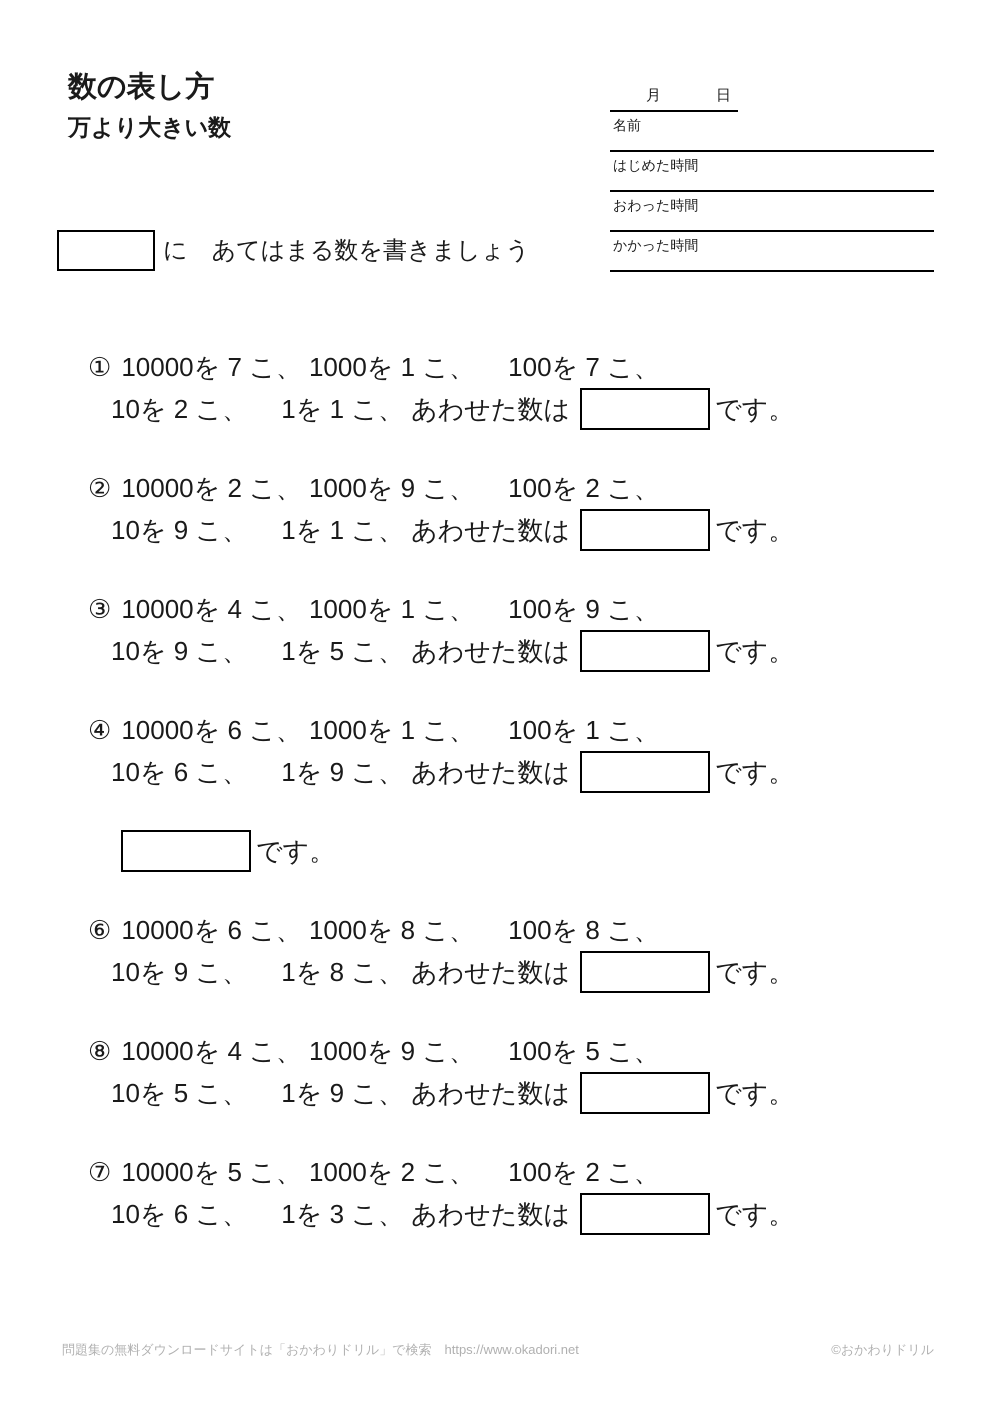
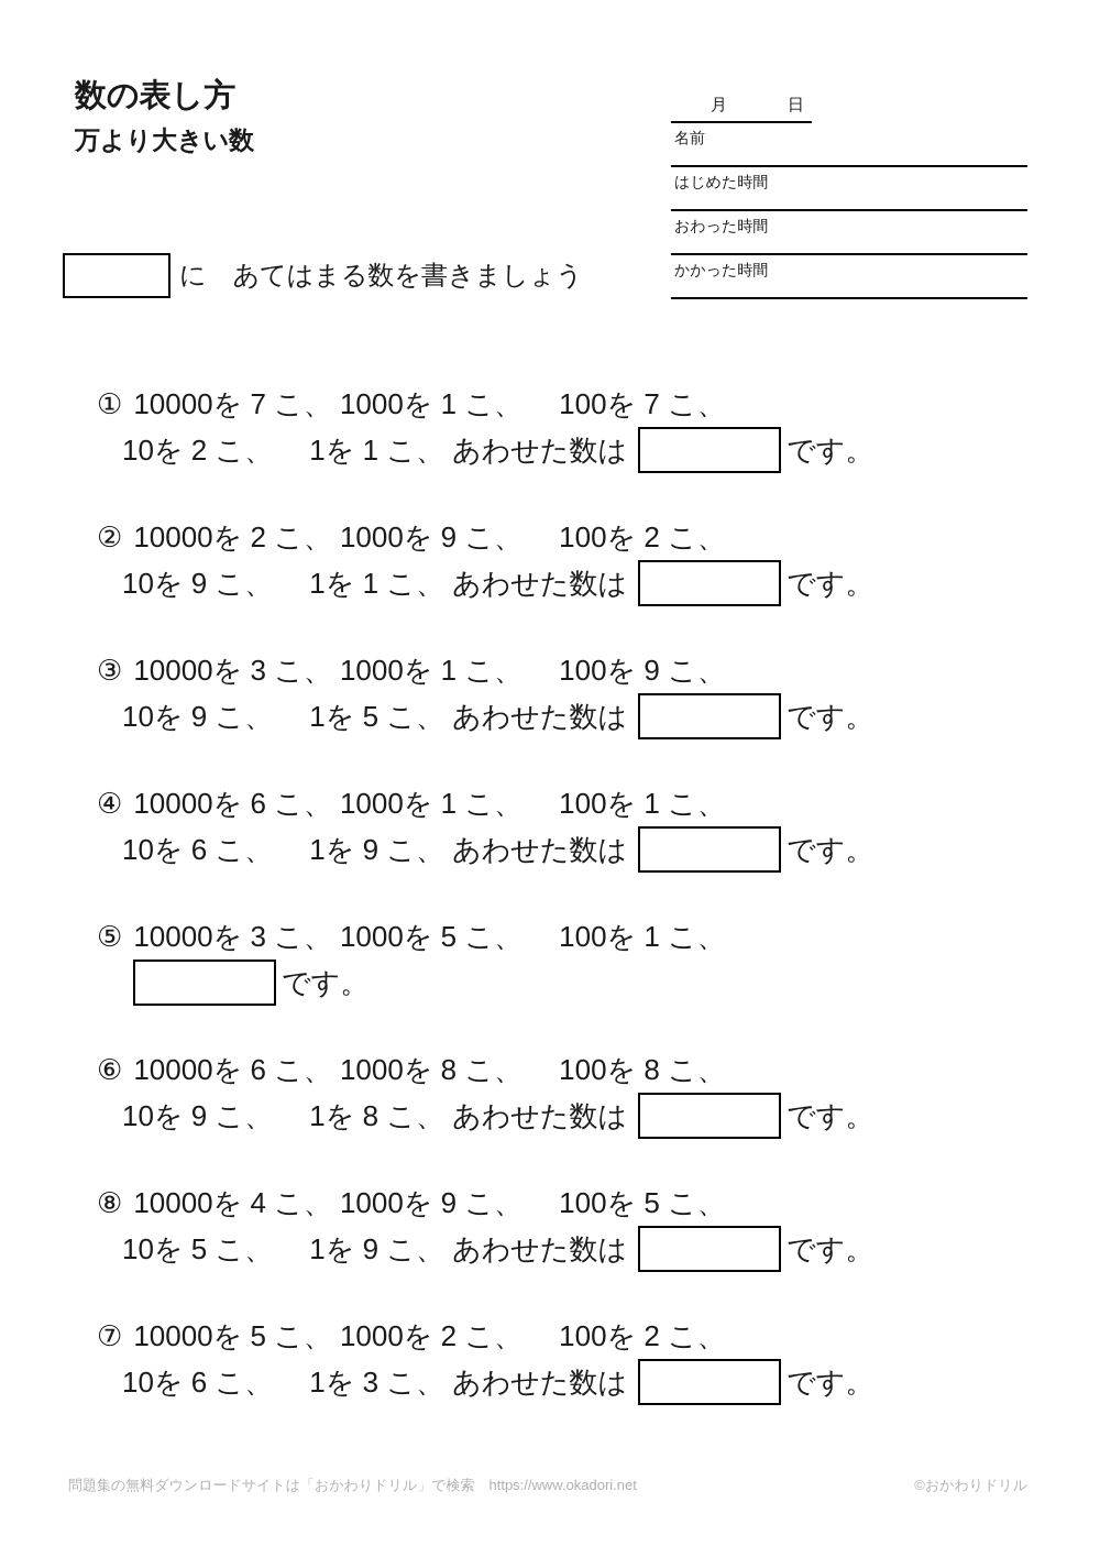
  数の表し方
  万より大きい数
  月
  日
  名前
  はじめた時間
  おわった時間
  かかった時間
  に あてはまる数を書きましょう
  ① 10000を 7 こ、 1000を 1 こ、 100を 7 こ、
  10を 2 こ、 1を 1 こ、 あわせた数は
  です。
  ② 10000を 2 こ、 1000を 9 こ、 100を 2 こ、
  10を 9 こ、 1を 1 こ、 あわせた数は
  です。
- ③ 10000を 4 こ、 1000を 1 こ、 100を 9 こ、
+ ③ 10000を 3 こ、 1000を 1 こ、 100を 9 こ、
  10を 9 こ、 1を 5 こ、 あわせた数は
  です。
  ④ 10000を 6 こ、 1000を 1 こ、 100を 1 こ、
  10を 6 こ、 1を 9 こ、 あわせた数は
  です。
+ ⑤ 10000を 3 こ、 1000を 5 こ、 100を 1 こ、
  です。
  ⑥ 10000を 6 こ、 1000を 8 こ、 100を 8 こ、
  10を 9 こ、 1を 8 こ、 あわせた数は
  です。
  ⑧ 10000を 4 こ、 1000を 9 こ、 100を 5 こ、
  10を 5 こ、 1を 9 こ、 あわせた数は
  です。
  ⑦ 10000を 5 こ、 1000を 2 こ、 100を 2 こ、
  10を 6 こ、 1を 3 こ、 あわせた数は
  です。
  問題集の無料ダウンロードサイトは「おかわりドリル」で検索 https://www.okadori.net
  ©おかわりドリル
